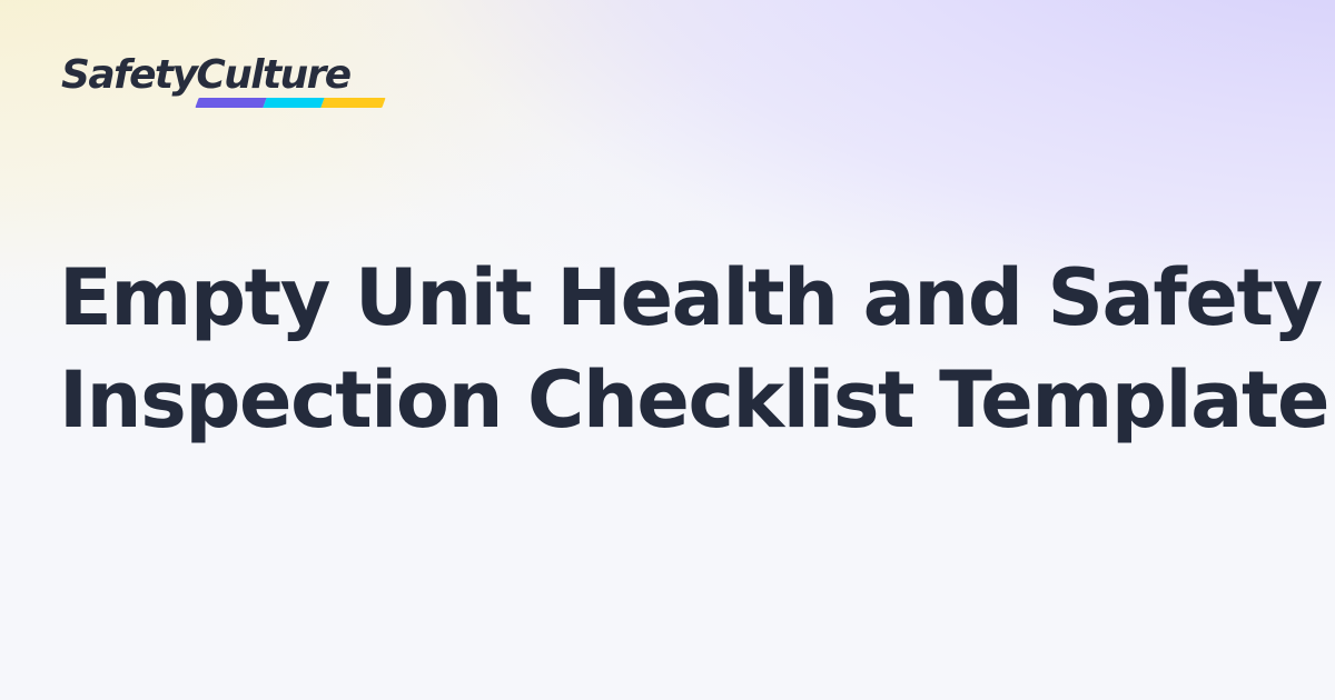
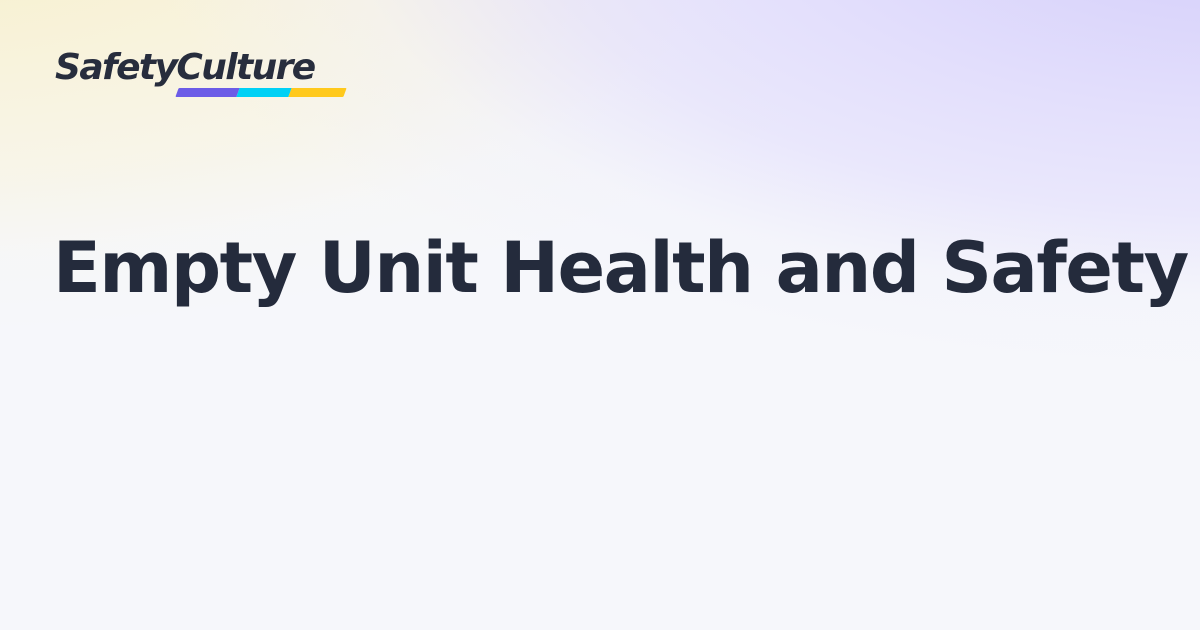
  SafetyCulture
  Empty Unit Health and Safety
- Inspection Checklist Template
